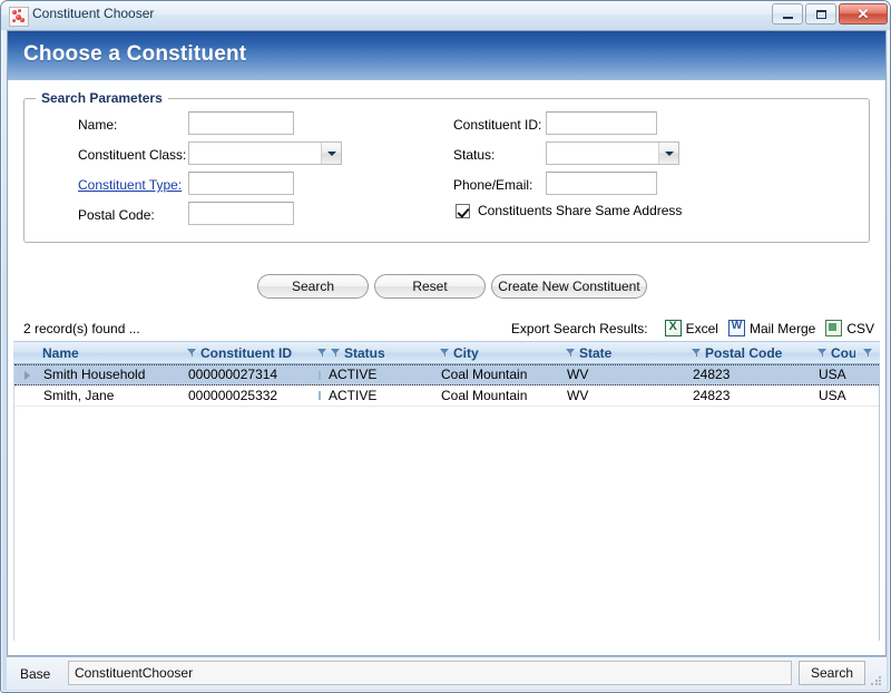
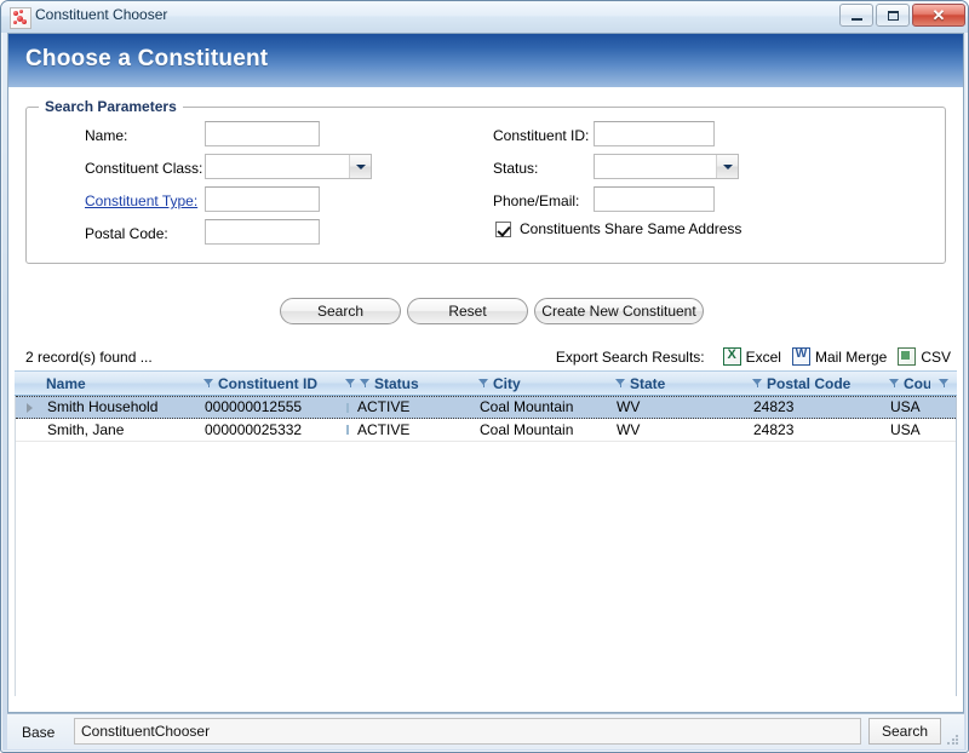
  Constituent Chooser
  ✕
  Choose a Constituent
  Search Parameters
  Name:
  Constituent Class:
  Constituent Type:
  Postal Code:
  Constituent ID:
  Status:
  Phone/Email:
  Constituents Share Same Address
  Search
  Reset
  Create New Constituent
  2 record(s) found ...
  Export Search Results:
  Excel
  Mail Merge
  CSV
  Name
  Constituent ID
  Status
  City
  State
  Postal Code
  Smith Household
- 000000027314
+ 000000012555
  ACTIVE
  Coal Mountain
  WV
  24823
  USA
  Smith, Jane
  000000025332
  ACTIVE
  Coal Mountain
  WV
  24823
  USA
  Base
  ConstituentChooser
  Search
